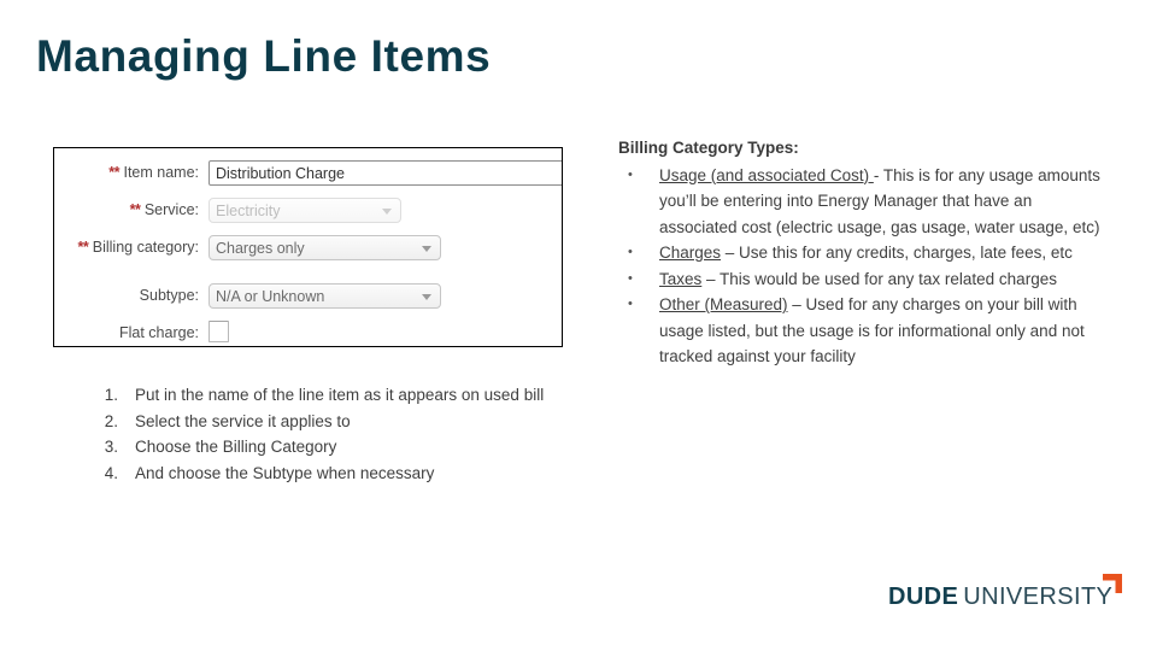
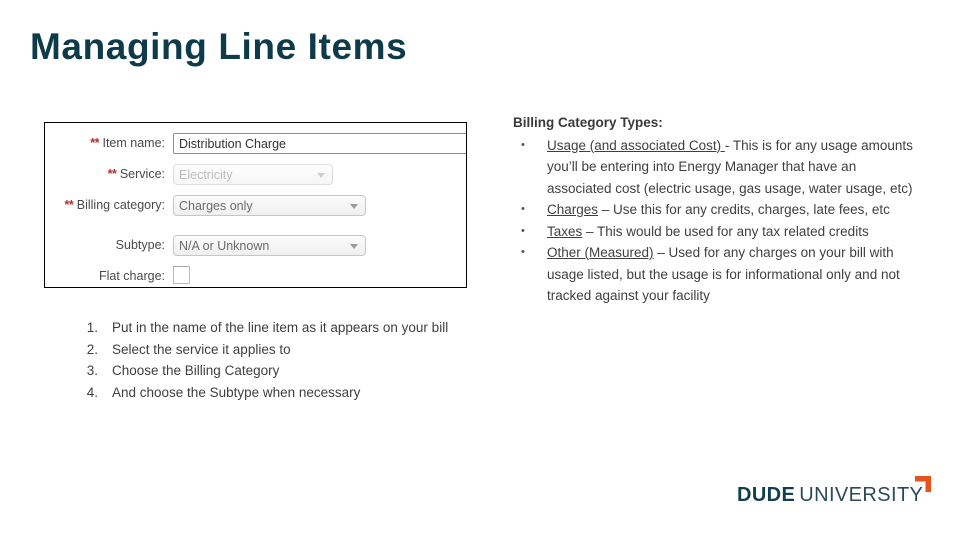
  Managing Line Items
  ** Item name:
  Distribution Charge
  ** Service:
  Electricity
  ** Billing category:
  Charges only
  Subtype:
  N/A or Unknown
  Flat charge:
  1.
- Put in the name of the line item as it appears on used bill
+ Put in the name of the line item as it appears on your bill
  2.
  Select the service it applies to
  3.
  Choose the Billing Category
  4.
  And choose the Subtype when necessary
  Billing Category Types:
  •
  Usage (and associated Cost) - This is for any usage amounts you’ll be entering into Energy Manager that have an associated cost (electric usage, gas usage, water usage, etc)
  •
  Charges – Use this for any credits, charges, late fees, etc
  •
- Taxes – This would be used for any tax related charges
+ Taxes – This would be used for any tax related credits
  •
  Other (Measured) – Used for any charges on your bill with usage listed, but the usage is for informational only and not tracked against your facility
  DUDE UNIVERSITY
